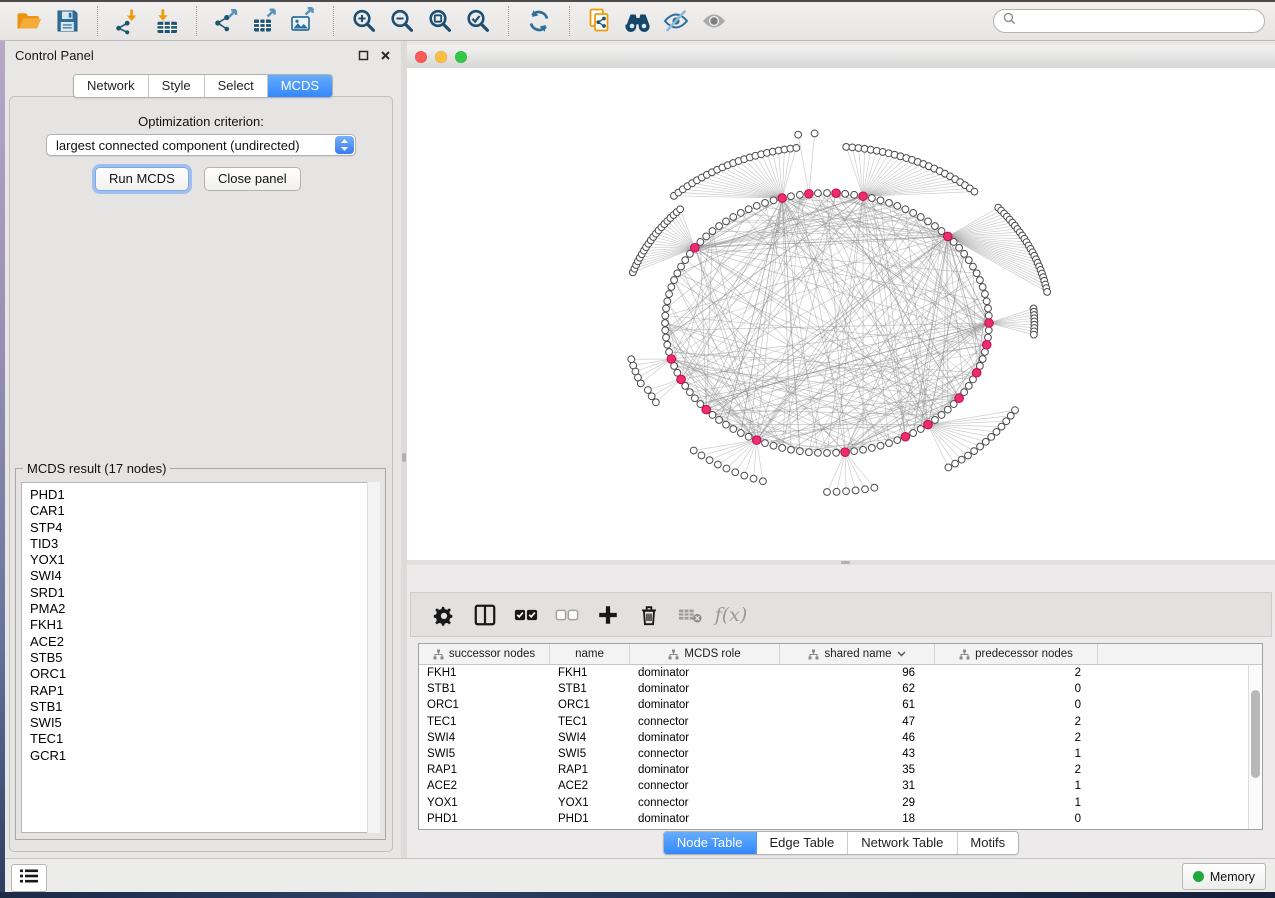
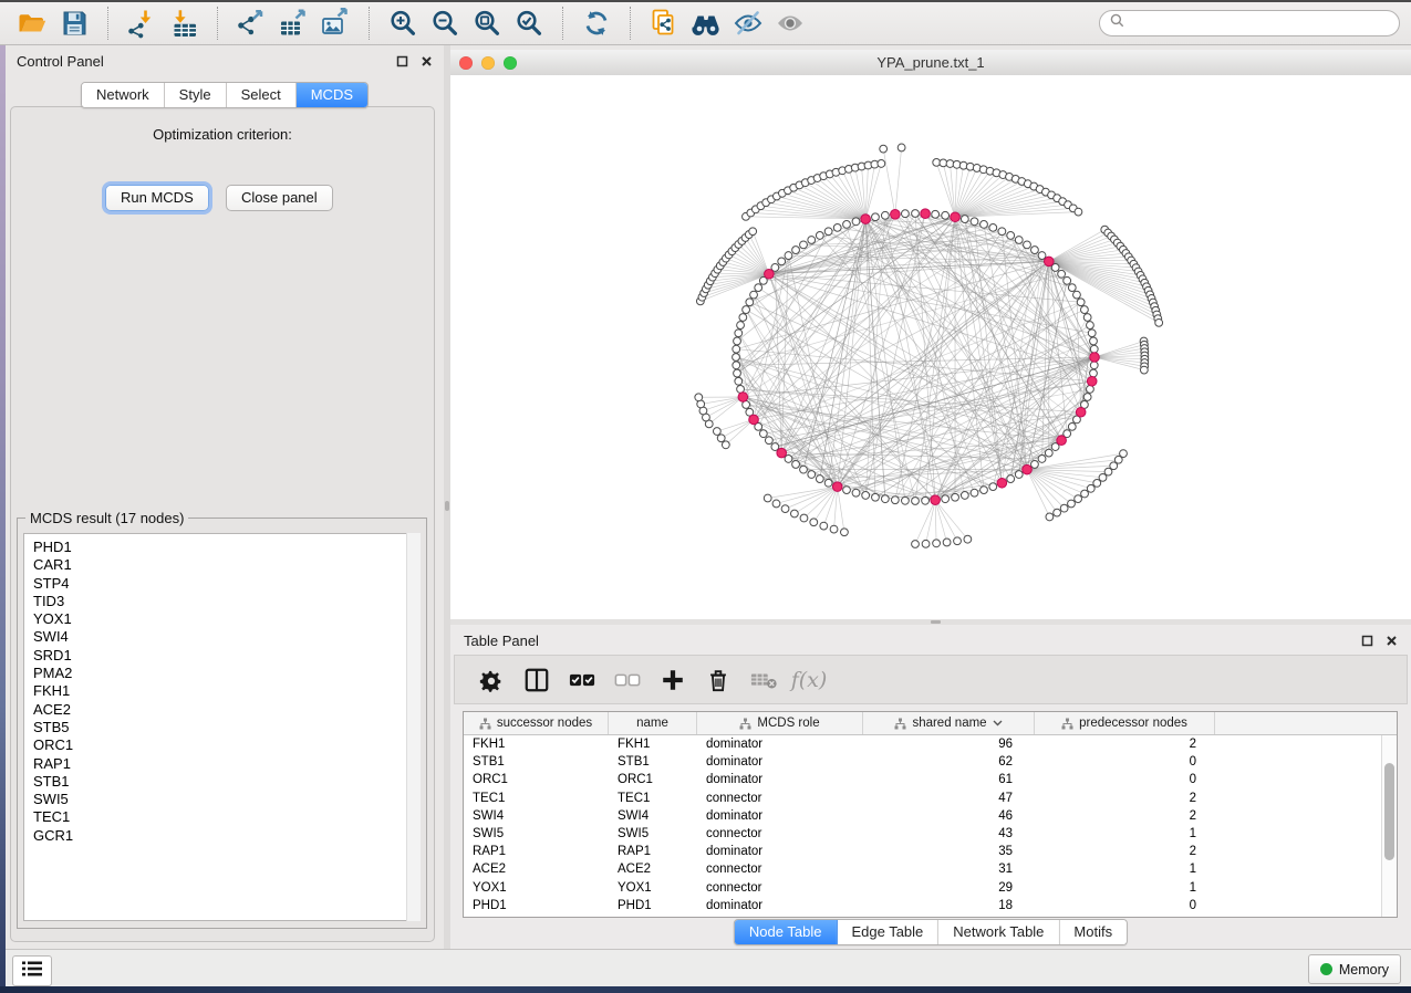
  Control Panel
  Network
  Style
  Select
  MCDS
  Optimization criterion:
- largest connected component (undirected)
  Run MCDS
  Close panel
  MCDS result (17 nodes)
  PHD1
  CAR1
  STP4
  TID3
  YOX1
  SWI4
  SRD1
  PMA2
  FKH1
  ACE2
  STB5
  ORC1
  RAP1
  STB1
  SWI5
  TEC1
  GCR1
+ YPA_prune.txt_1
+ Table Panel
  f(x)
  successor nodes
  name
  MCDS role
  shared name
  predecessor nodes
  FKH1
  FKH1
  dominator
  96
  2
  STB1
  STB1
  dominator
  62
  0
  ORC1
  ORC1
  dominator
  61
  0
  TEC1
  TEC1
  connector
  47
  2
  SWI4
  SWI4
  dominator
  46
  2
  SWI5
  SWI5
  connector
  43
  1
  RAP1
  RAP1
  dominator
  35
  2
  ACE2
  ACE2
  connector
  31
  1
  YOX1
  YOX1
  connector
  29
  1
  PHD1
  PHD1
  dominator
  18
  0
  Node Table
  Edge Table
  Network Table
  Motifs
  Memory
